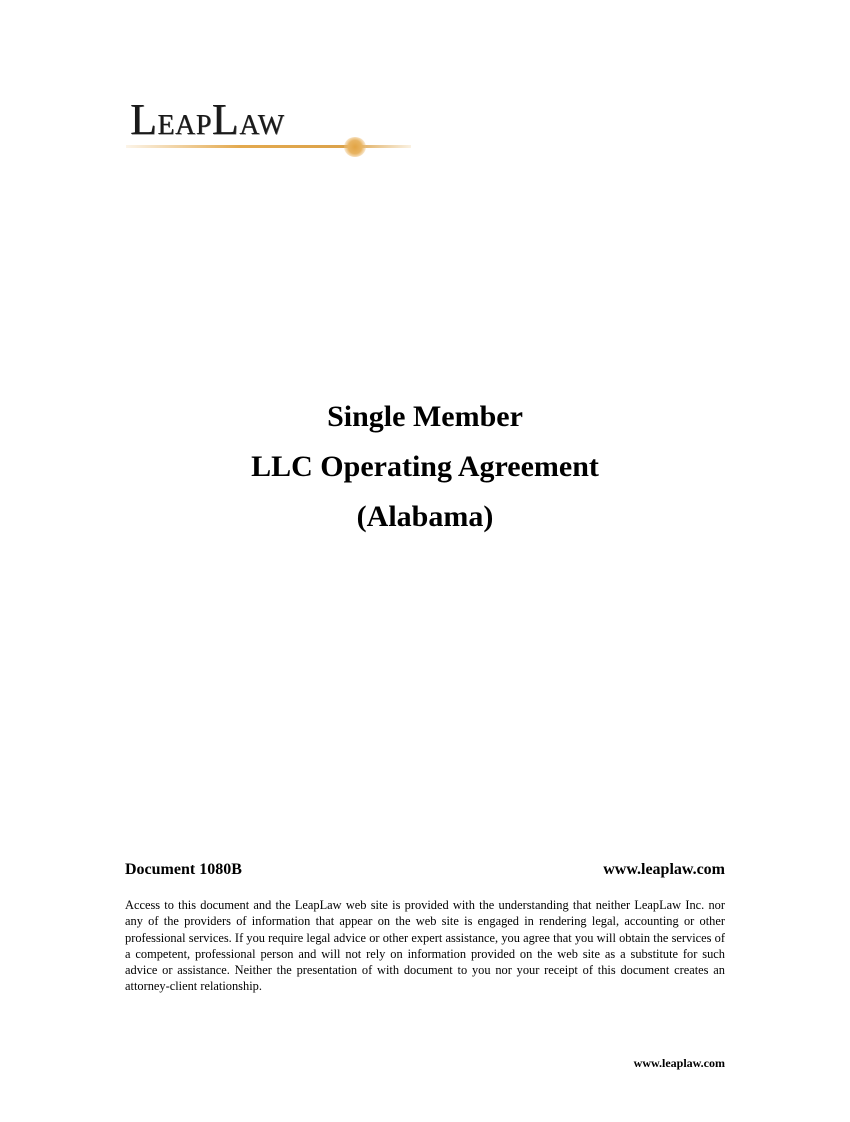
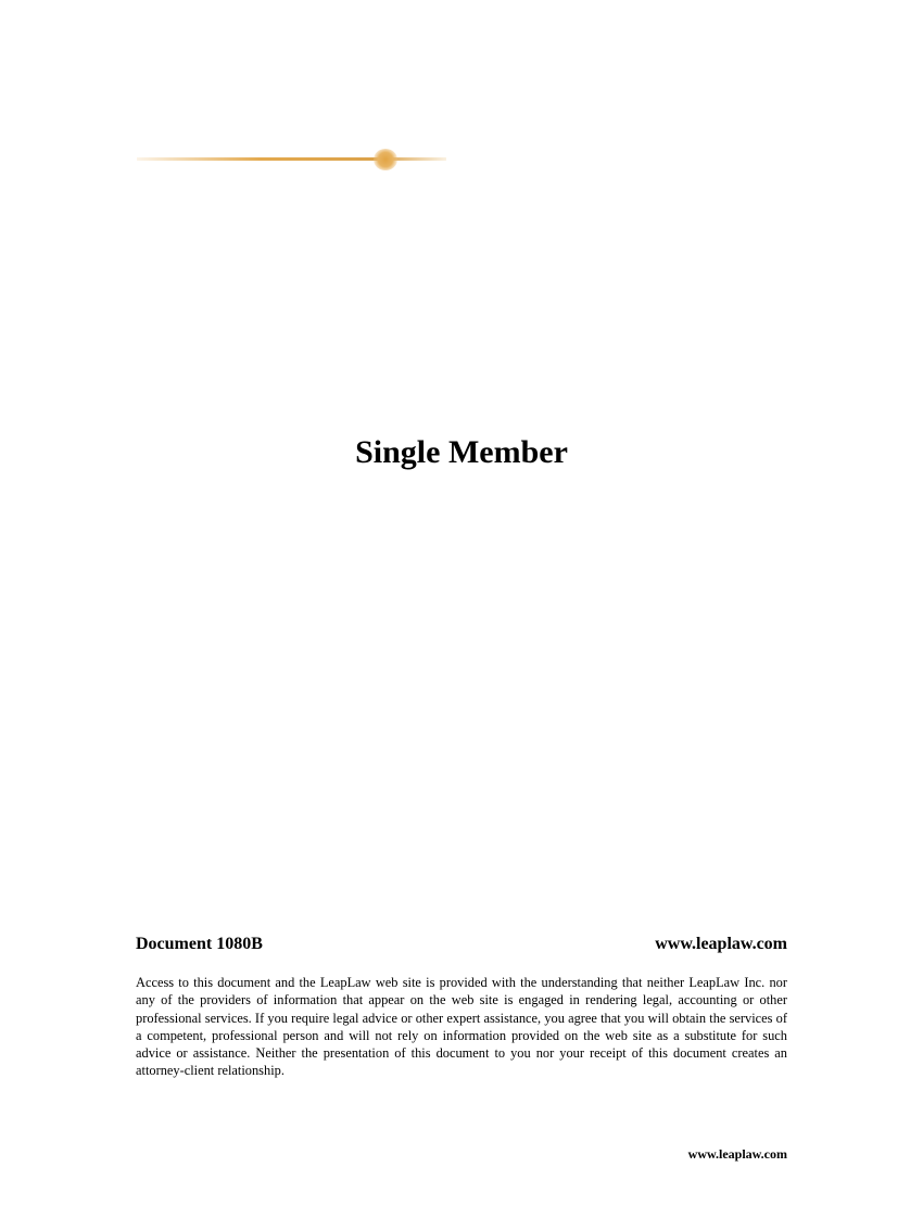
- LeapLaw
  Single Member
- LLC Operating Agreement
- (Alabama)
  Document 1080B
  www.leaplaw.com
- Access to this document and the LeapLaw web site is provided with the understanding that neither LeapLaw Inc. nor any of the providers of information that appear on the web site is engaged in rendering legal, accounting or other professional services. If you require legal advice or other expert assistance, you agree that you will obtain the services of a competent, professional person and will not rely on information provided on the web site as a substitute for such advice or assistance. Neither the presentation of with document to you nor your receipt of this document creates an attorney-client relationship.
+ Access to this document and the LeapLaw web site is provided with the understanding that neither LeapLaw Inc. nor any of the providers of information that appear on the web site is engaged in rendering legal, accounting or other professional services. If you require legal advice or other expert assistance, you agree that you will obtain the services of a competent, professional person and will not rely on information provided on the web site as a substitute for such advice or assistance. Neither the presentation of this document to you nor your receipt of this document creates an attorney-client relationship.
  www.leaplaw.com
